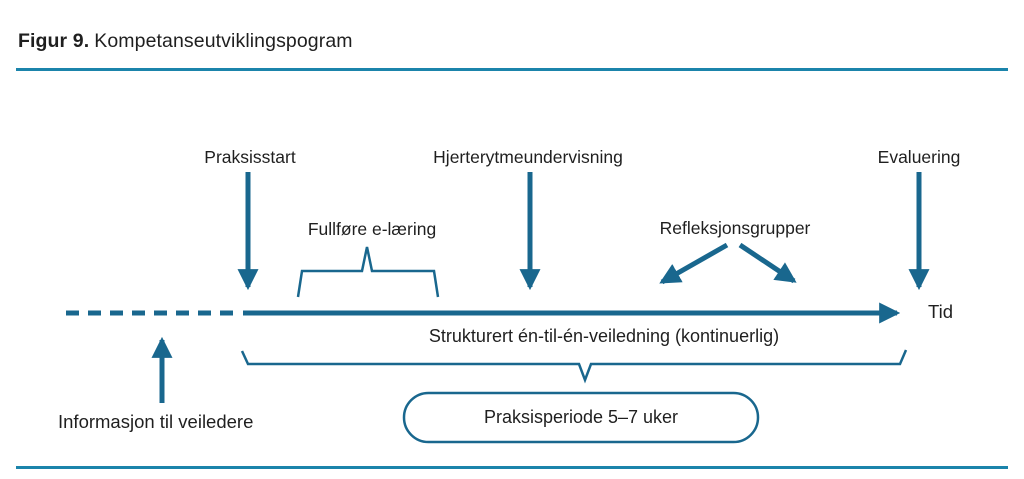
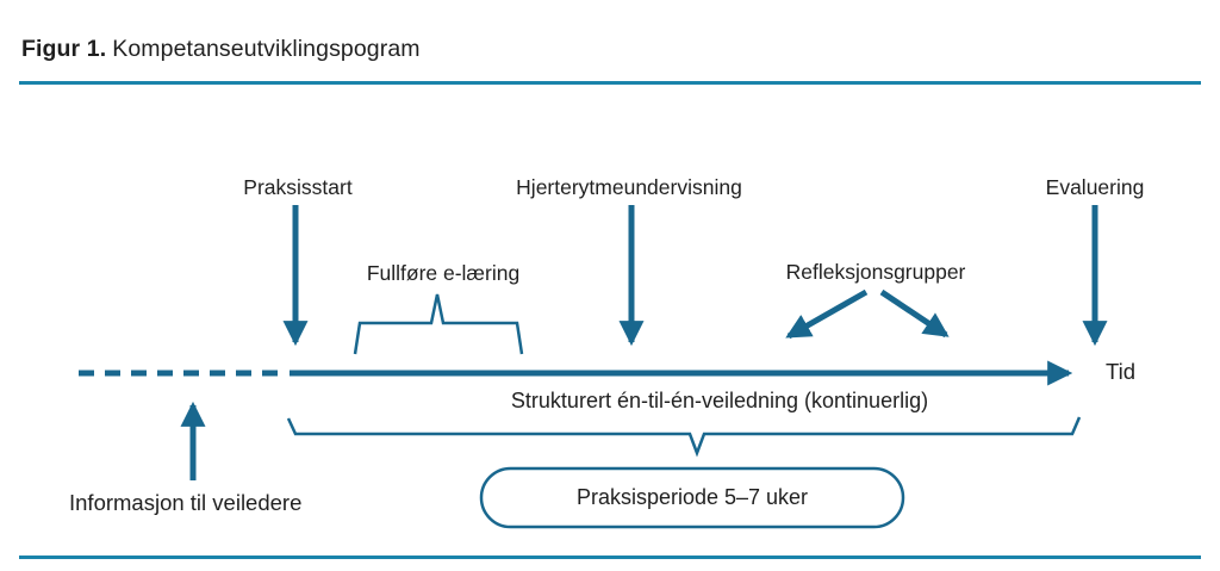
- Figur 9. Kompetanseutviklingspogram
+ Figur 1. Kompetanseutviklingspogram
  Praksisstart
  Hjerterytmeundervisning
  Evaluering
  Fullføre e-læring
  Refleksjonsgrupper
  Tid
  Strukturert én-til-én-veiledning (kontinuerlig)
  Informasjon til veiledere
  Praksisperiode 5–7 uker
